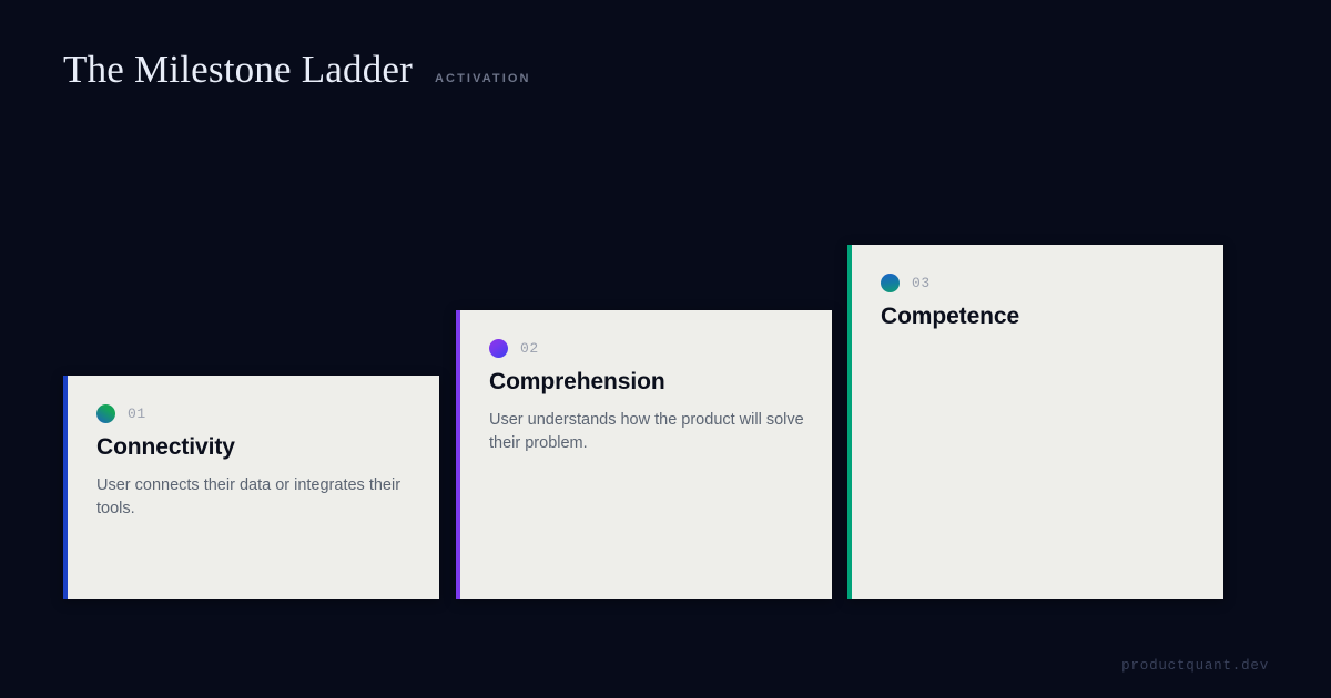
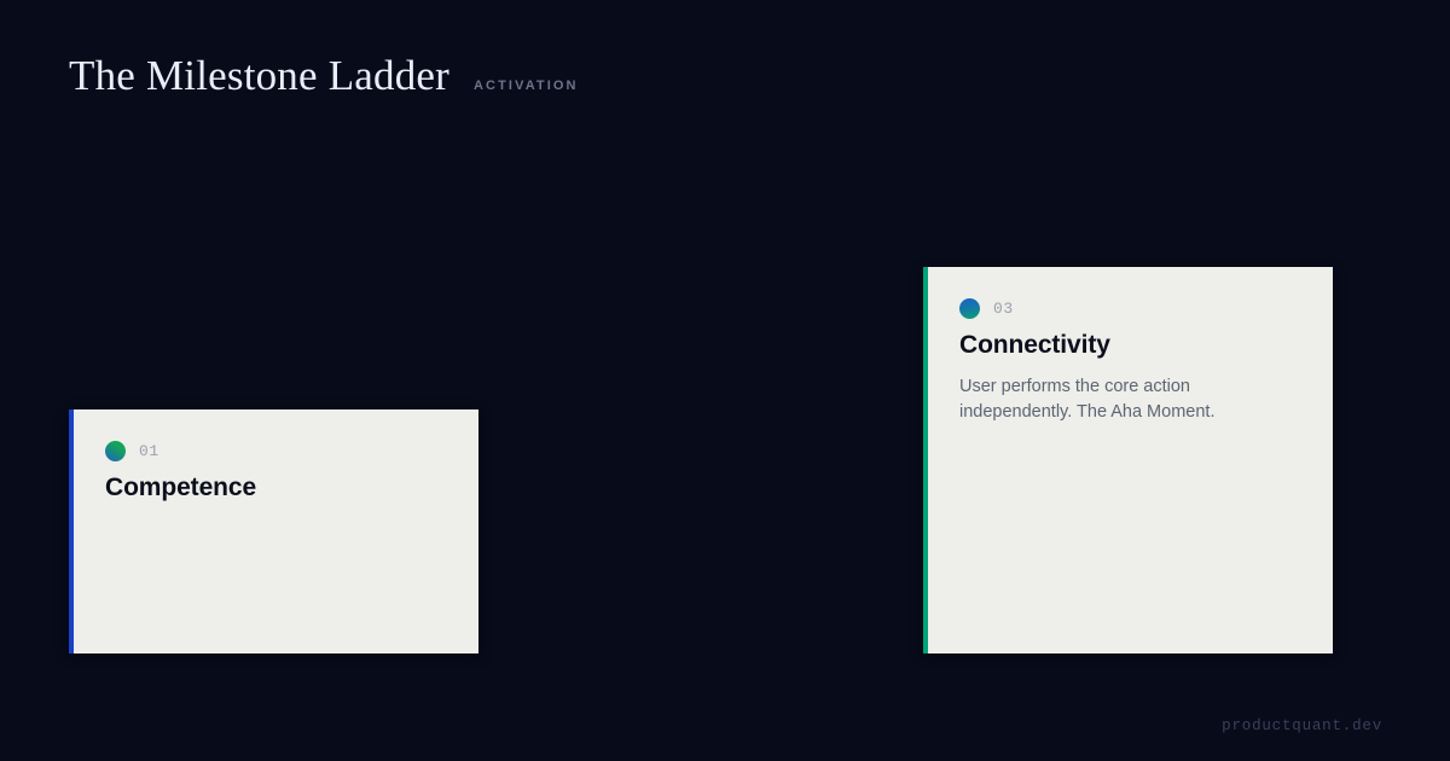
  The Milestone Ladder
  ACTIVATION
  01
- Connectivity
+ Competence
- User connects their data or integrates their tools.
- 02
- Comprehension
- User understands how the product will solve their problem.
  03
- Competence
+ Connectivity
+ User performs the core action independently. The Aha Moment.
  productquant.dev
